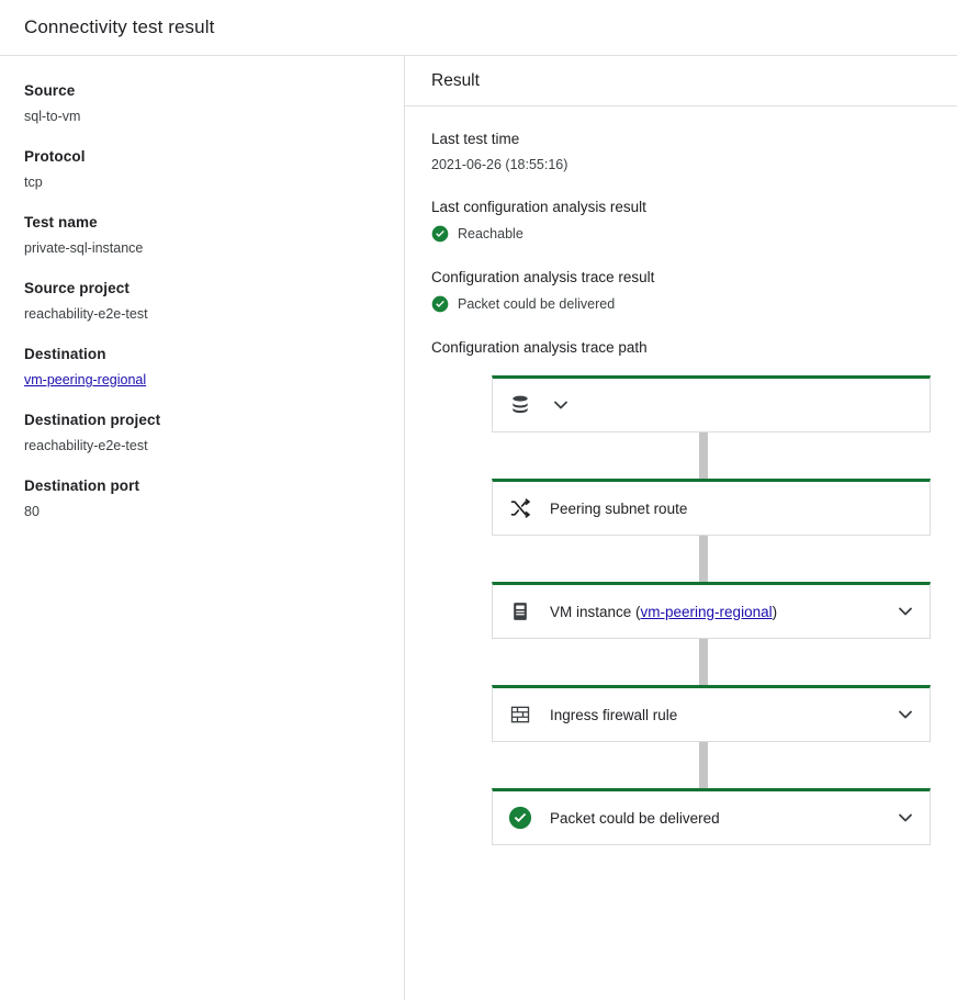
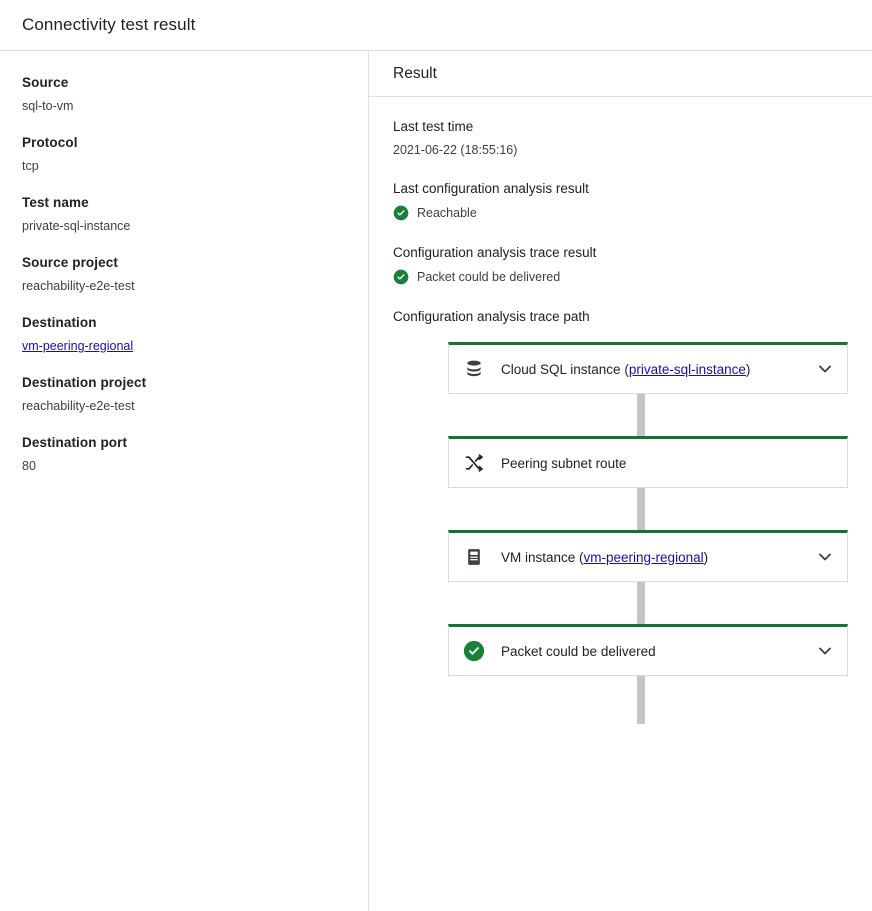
  Connectivity test result
  Source
  sql-to-vm
  Protocol
  tcp
  Test name
  private-sql-instance
  Source project
  reachability-e2e-test
  Destination
  vm-peering-regional
  Destination project
  reachability-e2e-test
  Destination port
  80
  Result
  Last test time
- 2021-06-26 (18:55:16)
+ 2021-06-22 (18:55:16)
  Last configuration analysis result
  Reachable
  Configuration analysis trace result
  Packet could be delivered
  Configuration analysis trace path
+ Cloud SQL instance (private-sql-instance)
  Peering subnet route
  VM instance (vm-peering-regional)
- Ingress firewall rule
  Packet could be delivered
